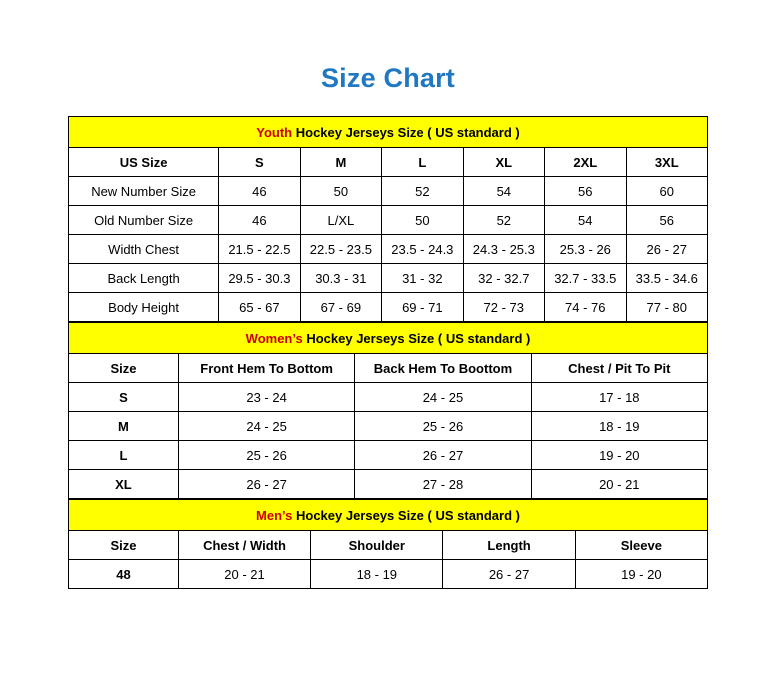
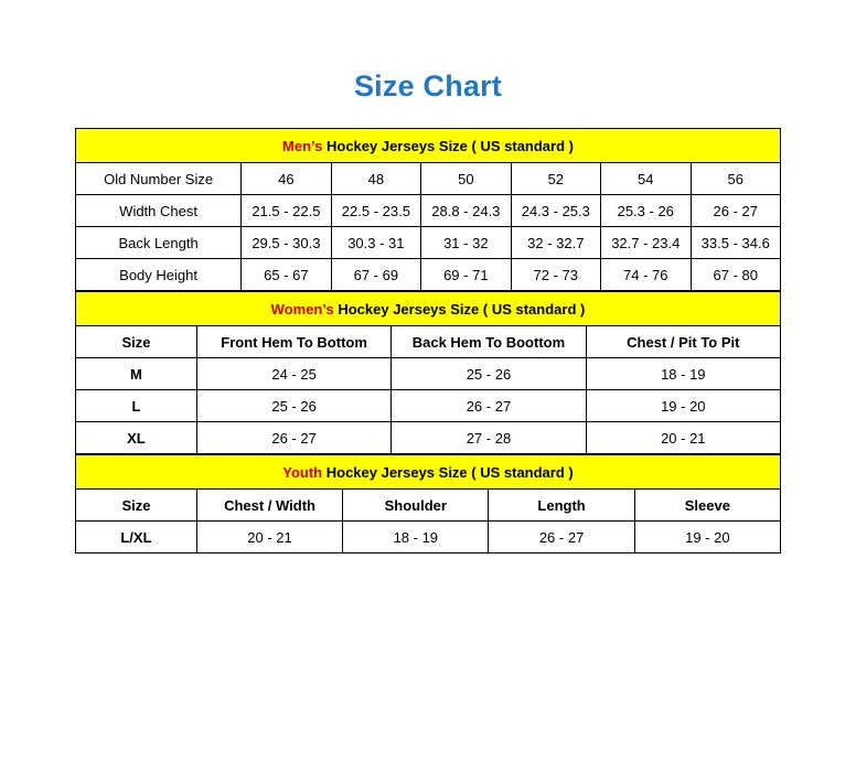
  Size Chart
- Youth Hockey Jerseys Size ( US standard )
+ Men’s Hockey Jerseys Size ( US standard )
- US Size	S	M	L	XL	2XL	3XL
- New Number Size	46	50	52	54	56	60
- Old Number Size	46	L/XL	50	52	54	56
+ Old Number Size	46	48	50	52	54	56
- Width Chest	21.5 - 22.5	22.5 - 23.5	23.5 - 24.3	24.3 - 25.3	25.3 - 26	26 - 27
+ Width Chest	21.5 - 22.5	22.5 - 23.5	28.8 - 24.3	24.3 - 25.3	25.3 - 26	26 - 27
- Back Length	29.5 - 30.3	30.3 - 31	31 - 32	32 - 32.7	32.7 - 33.5	33.5 - 34.6
+ Back Length	29.5 - 30.3	30.3 - 31	31 - 32	32 - 32.7	32.7 - 23.4	33.5 - 34.6
- Body Height	65 - 67	67 - 69	69 - 71	72 - 73	74 - 76	77 - 80
+ Body Height	65 - 67	67 - 69	69 - 71	72 - 73	74 - 76	67 - 80
  Women’s Hockey Jerseys Size ( US standard )
  Size	Front Hem To Bottom	Back Hem To Boottom	Chest / Pit To Pit
- S	23 - 24	24 - 25	17 - 18
  M	24 - 25	25 - 26	18 - 19
  L	25 - 26	26 - 27	19 - 20
  XL	26 - 27	27 - 28	20 - 21
- Men’s Hockey Jerseys Size ( US standard )
+ Youth Hockey Jerseys Size ( US standard )
  Size	Chest / Width	Shoulder	Length	Sleeve
- 48	20 - 21	18 - 19	26 - 27	19 - 20
+ L/XL	20 - 21	18 - 19	26 - 27	19 - 20
